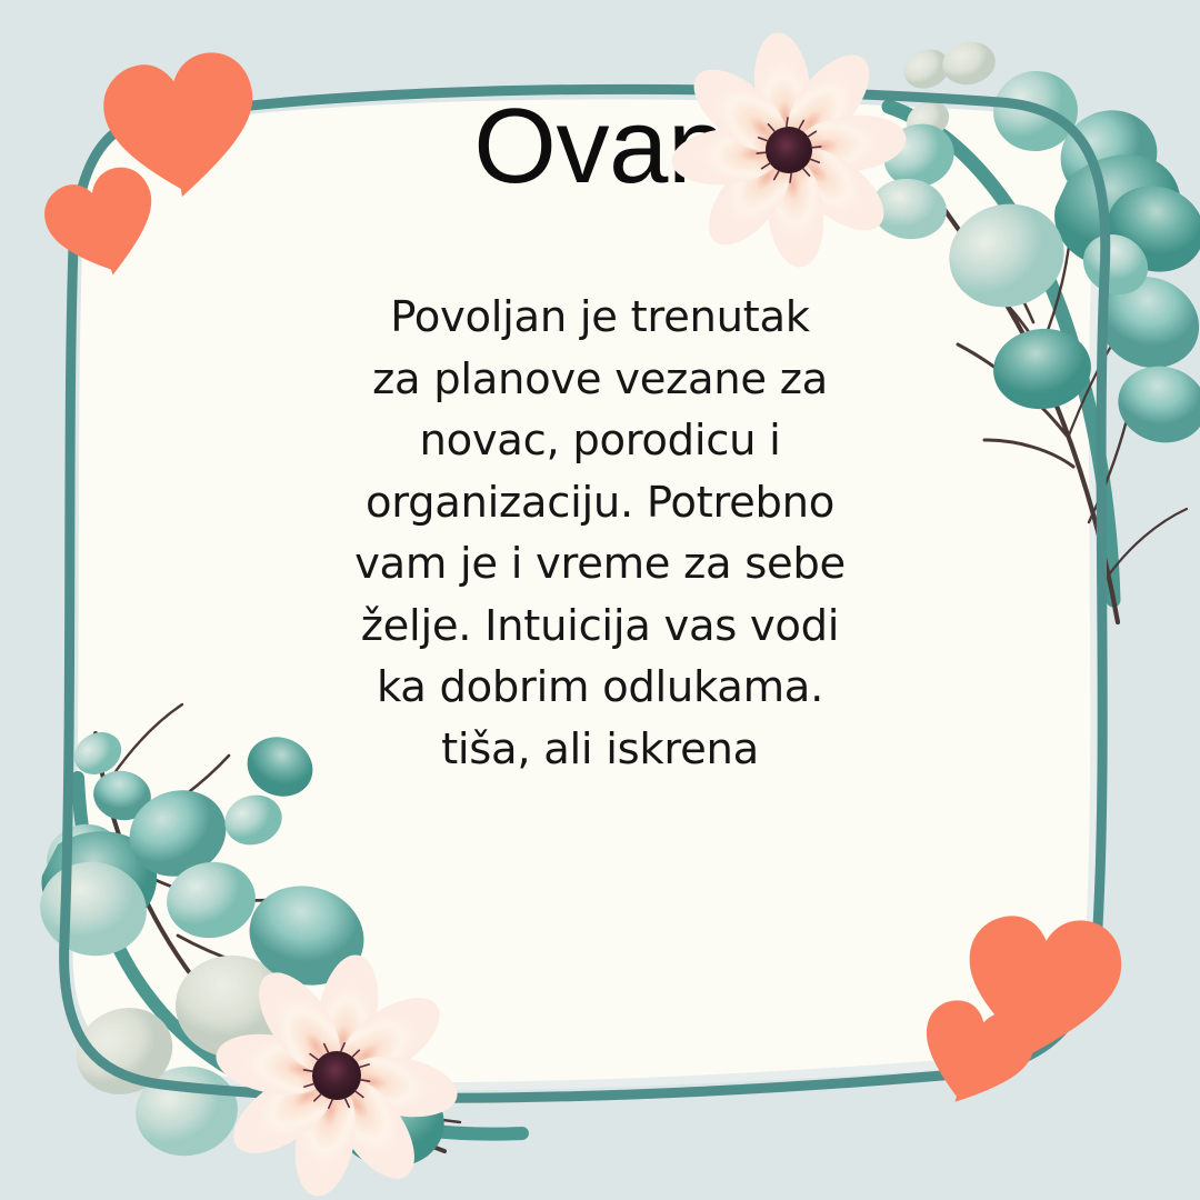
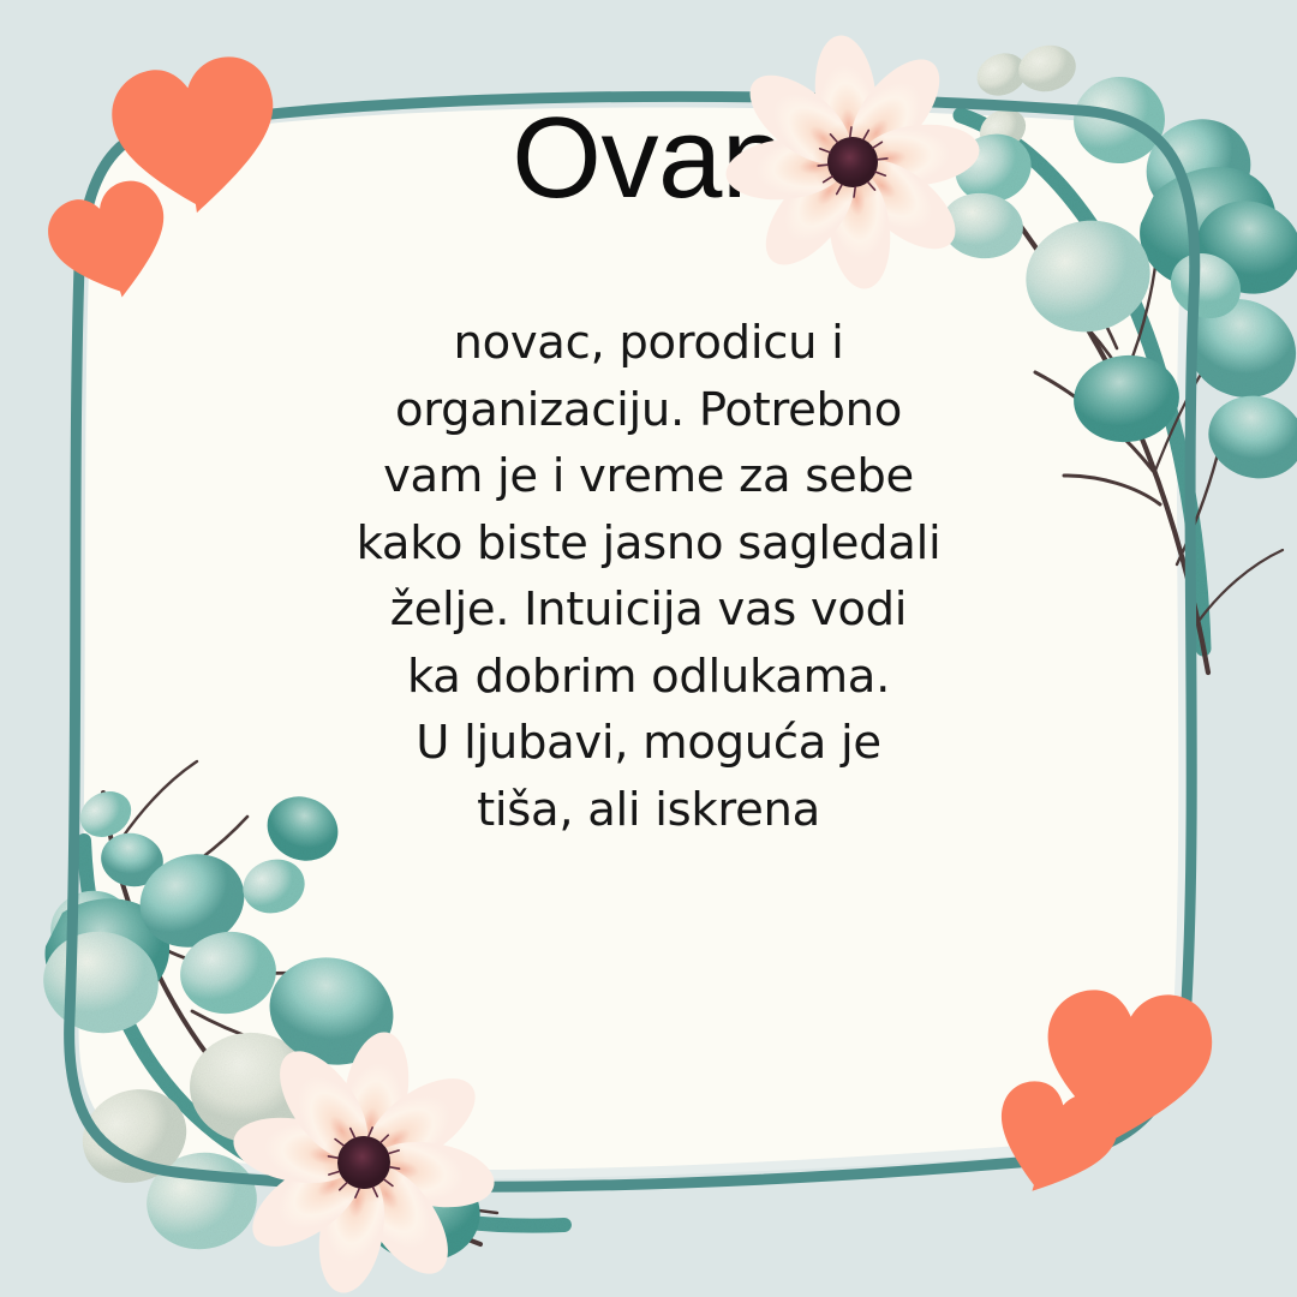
  Ova
- Povoljan je trenutak
- za planove vezane za
  novac, porodicu i
  organizaciju. Potrebno
  vam je i vreme za sebe
+ kako biste jasno sagledali
  želje. Intuicija vas vodi
  ka dobrim odlukama.
+ U ljubavi, moguća je
  tiša, ali iskrena
